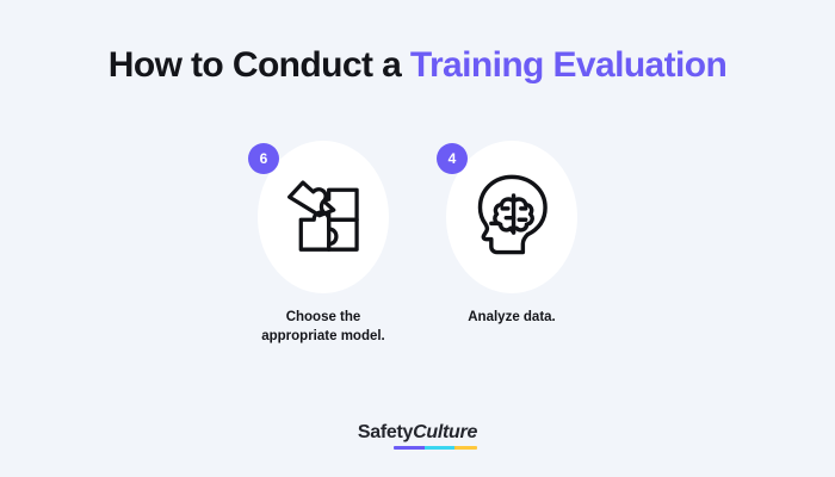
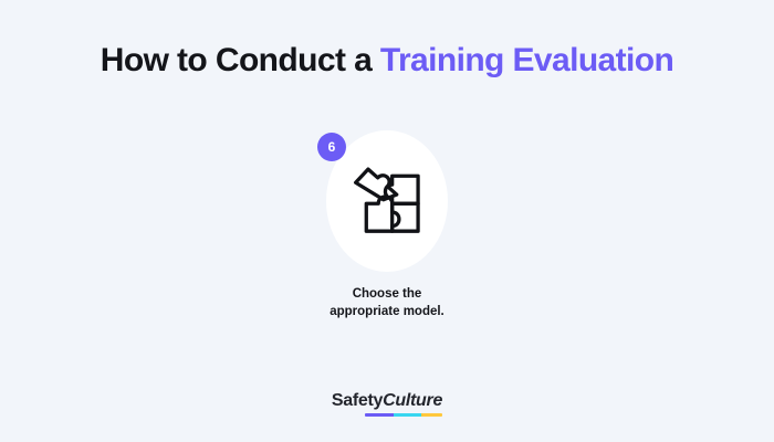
  How to Conduct a Training Evaluation
  6
  Choose the
  appropriate model.
- 4
- Analyze data.
  SafetyCulture
